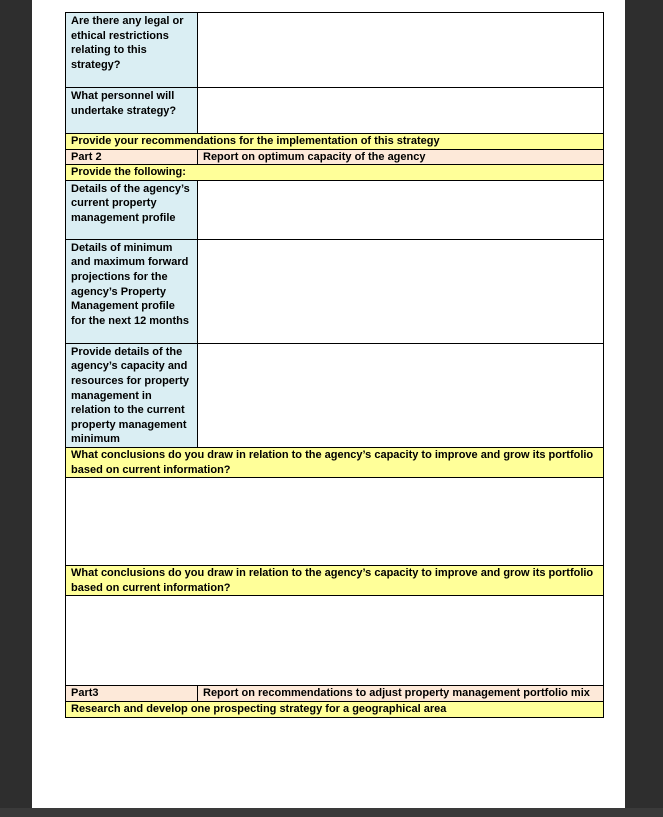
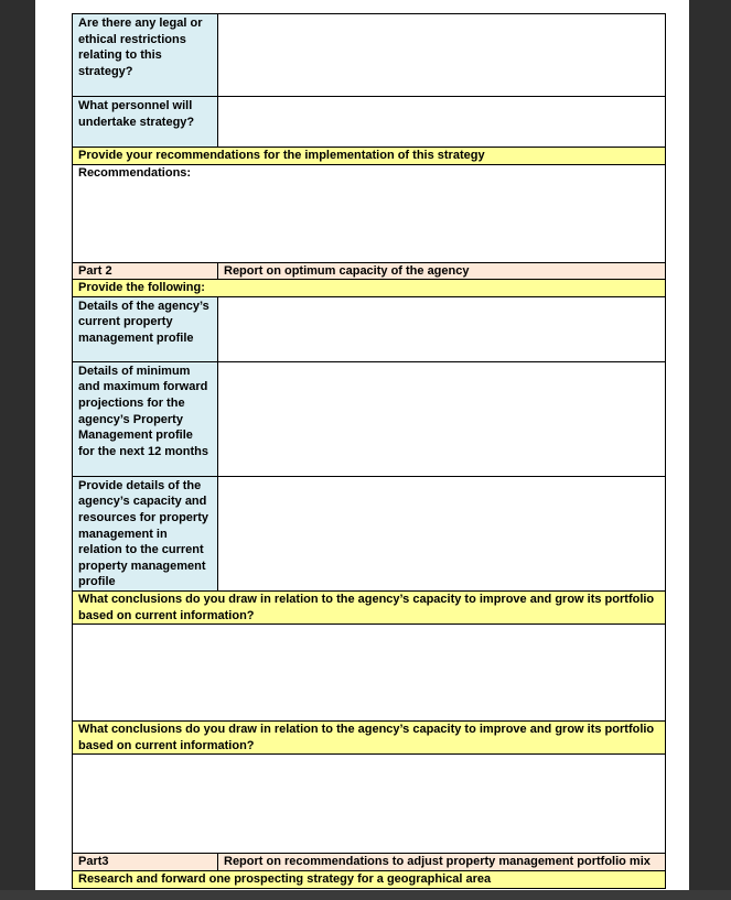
  Are there any legal or ethical restrictions relating to this strategy?
  What personnel will undertake strategy?
  Provide your recommendations for the implementation of this strategy
+ Recommendations:
  Part 2	Report on optimum capacity of the agency
  Provide the following:
  Details of the agency’s current property management profile
  Details of minimum and maximum forward projections for the agency’s Property Management profile for the next 12 months
- Provide details of the agency’s capacity and resources for property management in relation to the current property management minimum
+ Provide details of the agency’s capacity and resources for property management in relation to the current property management profile
  What conclusions do you draw in relation to the agency’s capacity to improve and grow its portfolio based on current information?
  What conclusions do you draw in relation to the agency’s capacity to improve and grow its portfolio based on current information?
  Part3	Report on recommendations to adjust property management portfolio mix
- Research and develop one prospecting strategy for a geographical area
+ Research and forward one prospecting strategy for a geographical area
